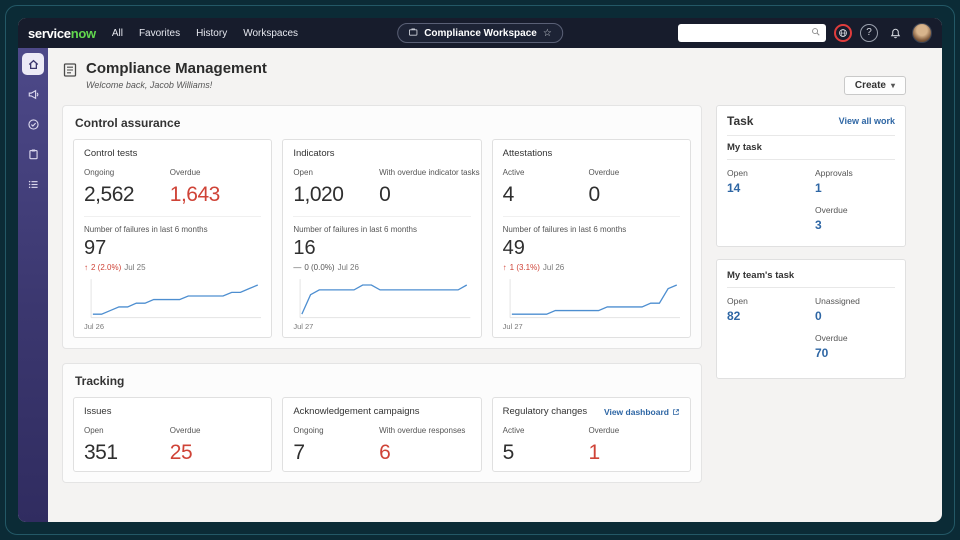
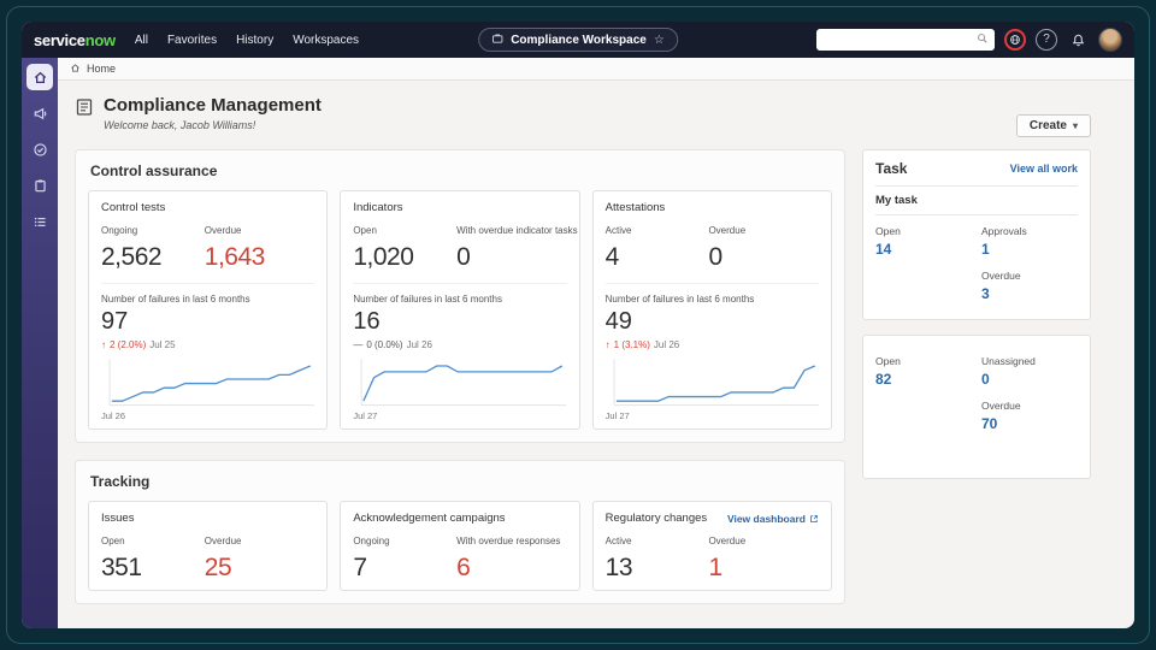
  servicenow
  All
  Favorites
  History
  Workspaces
  Compliance Workspace
  ☆
  ?
+ Home
  Compliance Management
  Welcome back, Jacob Williams!
  Create
  ▾
  Control assurance
  Control tests
  Ongoing
  Overdue
  2,562
  1,643
  Number of failures in last 6 months
  97
  ↑
  2 (2.0%)
  Jul 25
  Jul 26
  Indicators
  Open
  With overdue indicator tasks
  1,020
  0
  Number of failures in last 6 months
  16
  —
  0 (0.0%)
  Jul 26
  Jul 27
  Attestations
  Active
  Overdue
  4
  0
  Number of failures in last 6 months
  49
  ↑
  1 (3.1%)
  Jul 26
  Jul 27
  Tracking
  Issues
  Open
  Overdue
  351
  25
  Acknowledgement campaigns
  Ongoing
  With overdue responses
  7
  6
  Regulatory changes
  View dashboard
  Active
  Overdue
- 5
+ 13
  1
  Task
  View all work
  My task
  Open
  14
  Approvals
  1
  Overdue
  3
- My team's task
  Open
  82
  Unassigned
  0
  Overdue
  70
